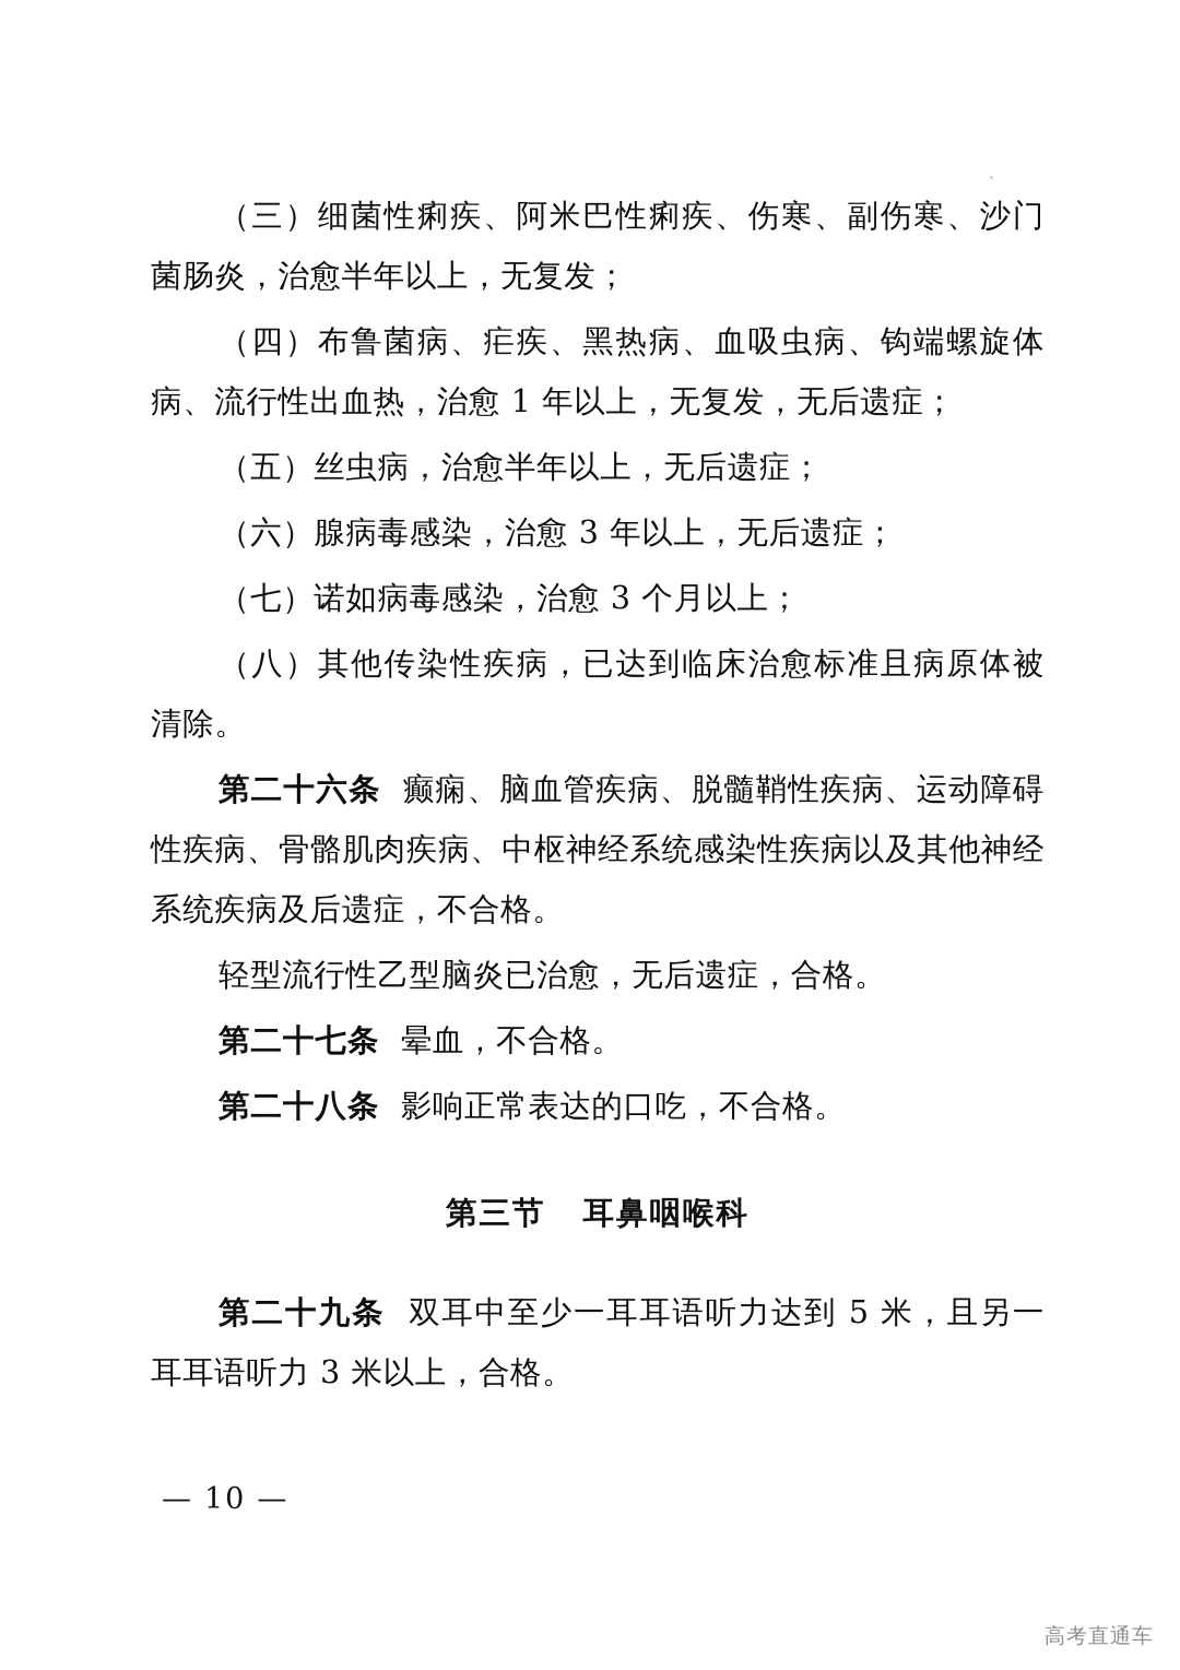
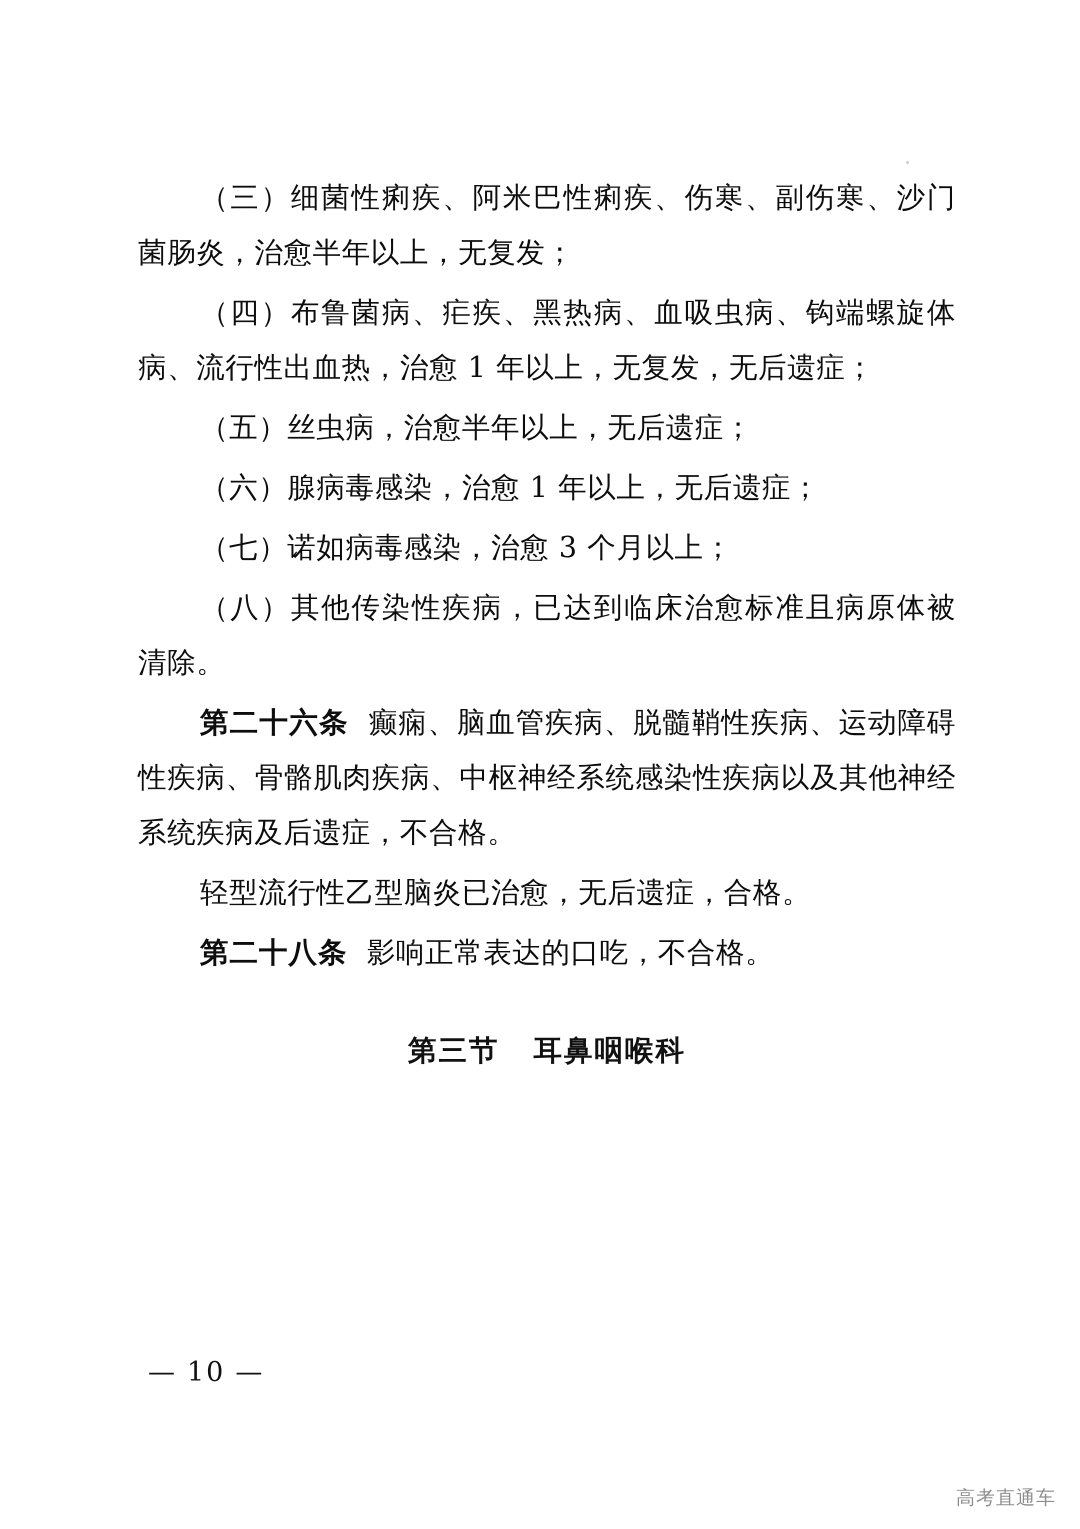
  （三）细菌性痢疾、阿米巴性痢疾、伤寒、副伤寒、沙门菌肠炎，治愈半年以上，无复发；
  （四）布鲁菌病、疟疾、黑热病、血吸虫病、钩端螺旋体病、流行性出血热，治愈 1 年以上，无复发，无后遗症；
  （五）丝虫病，治愈半年以上，无后遗症；
- （六）腺病毒感染，治愈 3 年以上，无后遗症；
+ （六）腺病毒感染，治愈 1 年以上，无后遗症；
  （七）诺如病毒感染，治愈 3 个月以上；
  （八）其他传染性疾病，已达到临床治愈标准且病原体被清除。
  第二十六条 癫痫、脑血管疾病、脱髓鞘性疾病、运动障碍性疾病、骨骼肌肉疾病、中枢神经系统感染性疾病以及其他神经系统疾病及后遗症，不合格。
  轻型流行性乙型脑炎已治愈，无后遗症，合格。
- 第二十七条 晕血，不合格。
  第二十八条 影响正常表达的口吃，不合格。
  第三节 耳鼻咽喉科
- 第二十九条 双耳中至少一耳耳语听力达到 5 米，且另一耳耳语听力 3 米以上，合格。
  — 10 —
  高考直通车
